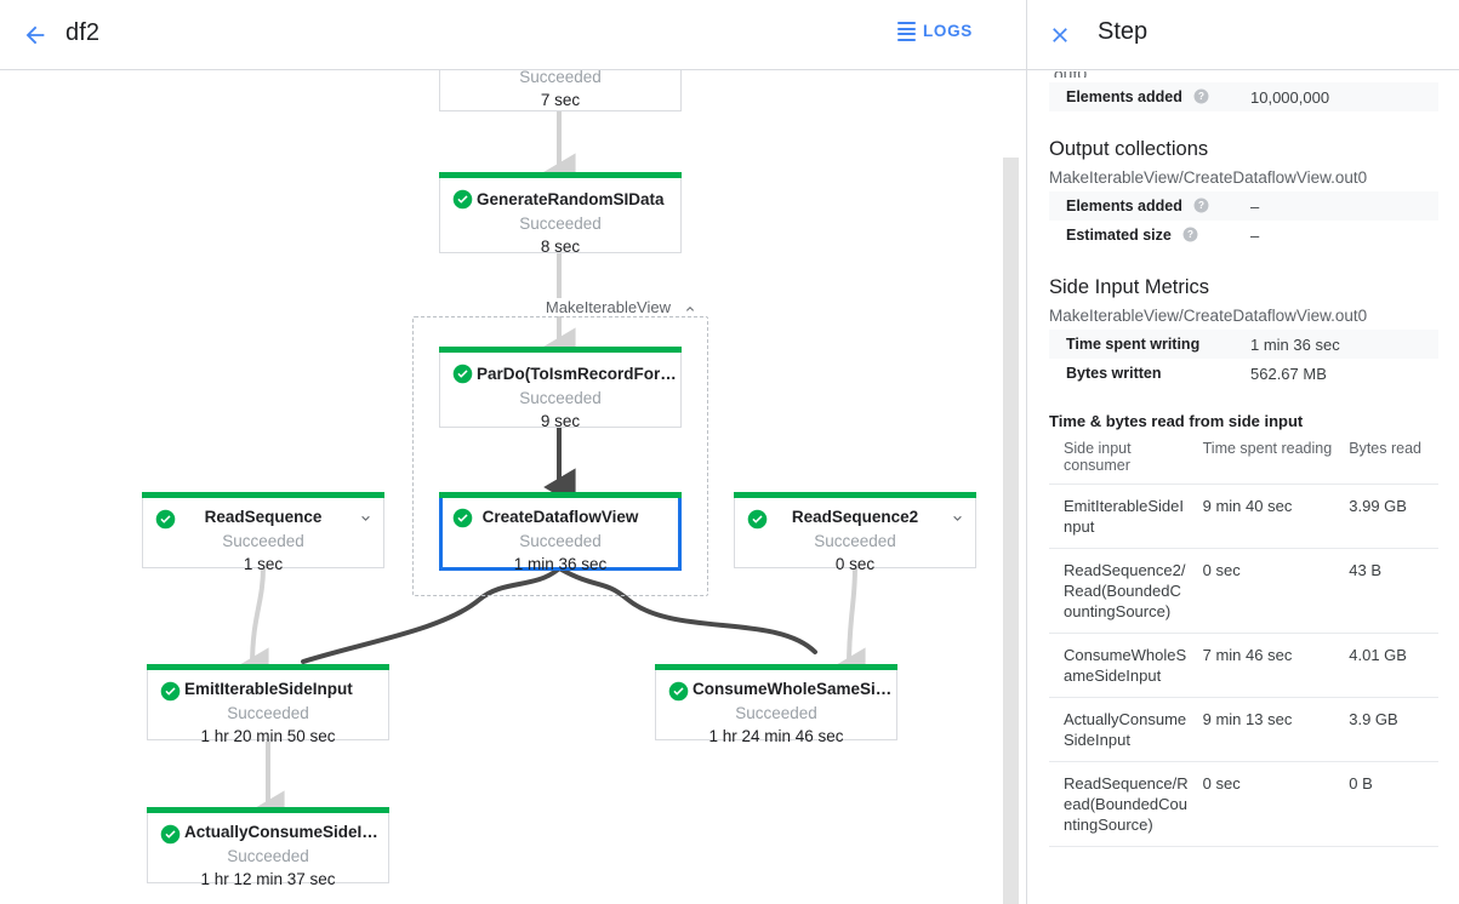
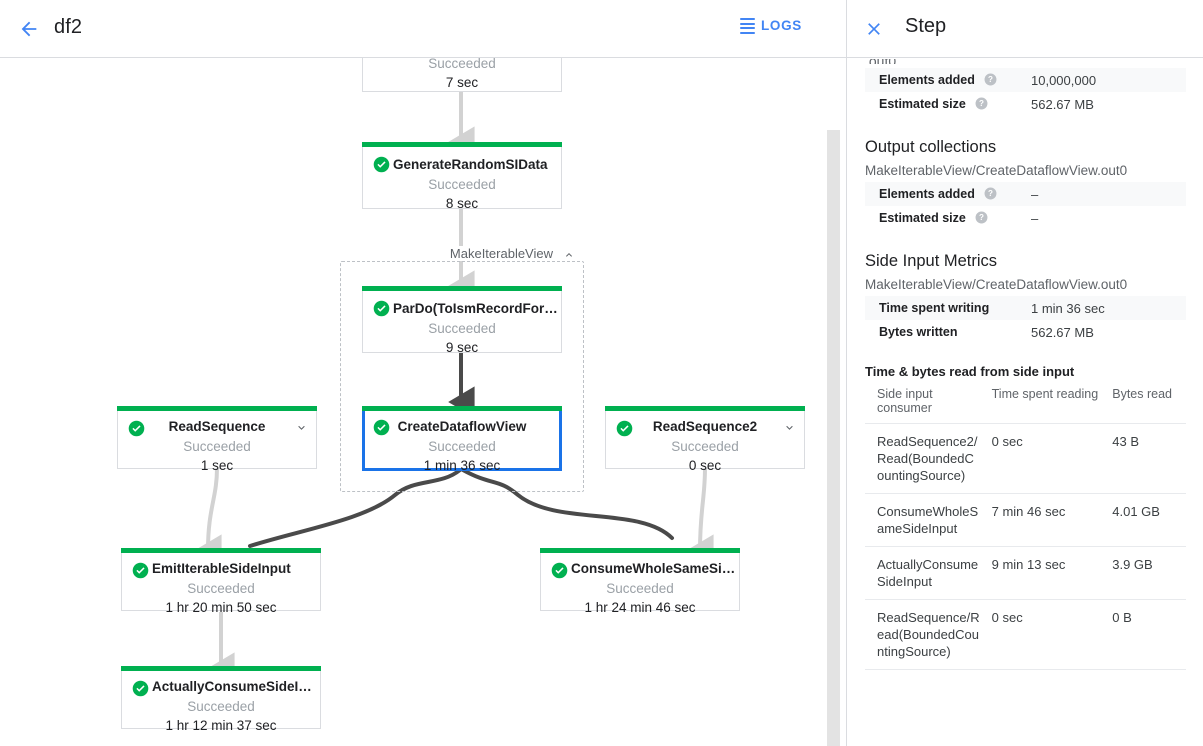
  df2
  LOGS
  MakeIterableView
  Succeeded
  7 sec
  GenerateRandomSIData
  Succeeded
  8 sec
  ParDo(ToIsmRecordFor…
  Succeeded
  9 sec
  CreateDataflowView
  Succeeded
  1 min 36 sec
  ReadSequence
  Succeeded
  1 sec
  ReadSequence2
  Succeeded
  0 sec
  EmitIterableSideInput
  Succeeded
  1 hr 20 min 50 sec
  ConsumeWholeSameSi…
  Succeeded
  1 hr 24 min 46 sec
  ActuallyConsumeSideI…
  Succeeded
  1 hr 12 min 37 sec
  Step
  .out0
  Elements added ?	10,000,000
+ Estimated size ?	562.67 MB
  Output collections
  MakeIterableView/CreateDataflowView.out0
  Elements added ?	–
  Estimated size ?	–
  Side Input Metrics
  MakeIterableView/CreateDataflowView.out0
  Time spent writing	1 min 36 sec
  Bytes written	562.67 MB
  Time & bytes read from side input
  Side input consumer	Time spent reading	Bytes read
- EmitIterableSideInput	9 min 40 sec	3.99 GB
  ReadSequence2/Read(BoundedCountingSource)	0 sec	43 B
  ConsumeWholeSameSideInput	7 min 46 sec	4.01 GB
  ActuallyConsumeSideInput	9 min 13 sec	3.9 GB
  ReadSequence/Read(BoundedCountingSource)	0 sec	0 B
